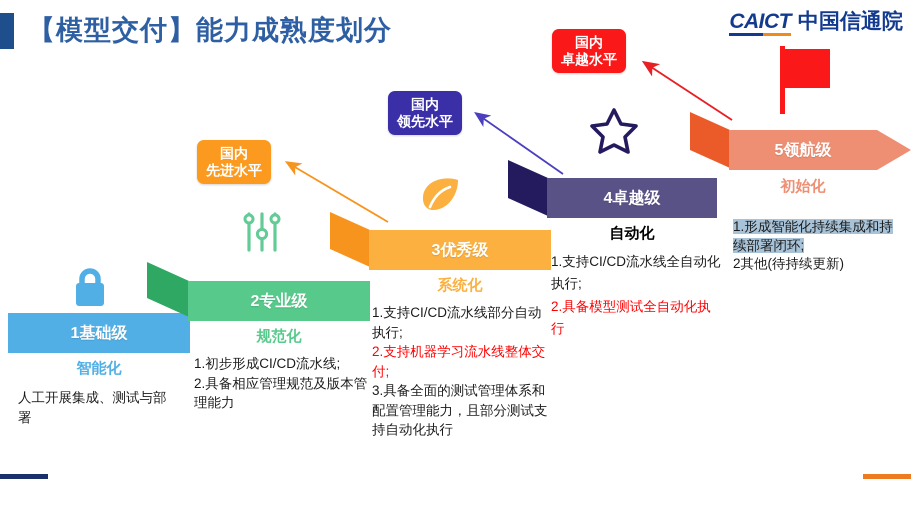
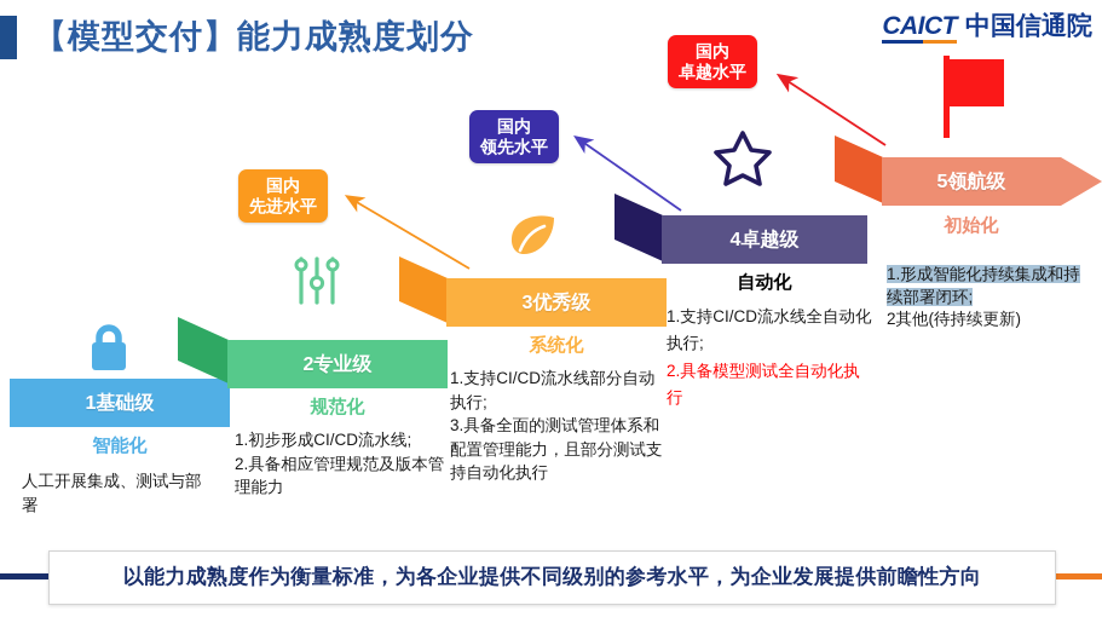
  【模型交付】能力成熟度划分
  CAICT
  中国信通院
  国内
  先进水平
  国内
  领先水平
  国内
  卓越水平
  1基础级
  智能化
  人工开展集成、测试与部署
  2专业级
  规范化
  1.初步形成CI/CD流水线;
  2.具备相应管理规范及版本管理能力
  3优秀级
  系统化
  1.支持CI/CD流水线部分自动执行;
- 2.支持机器学习流水线整体交付;
  3.具备全面的测试管理体系和配置管理能力，且部分测试支持自动化执行
  4卓越级
  自动化
  1.支持CI/CD流水线全自动化执行;
  2.具备模型测试全自动化执行
  5领航级
  初始化
  1.形成智能化持续集成和持续部署闭环;
  2其他(待持续更新)
+ 以能力成熟度作为衡量标准，为各企业提供不同级别的参考水平，为企业发展提供前瞻性方向
